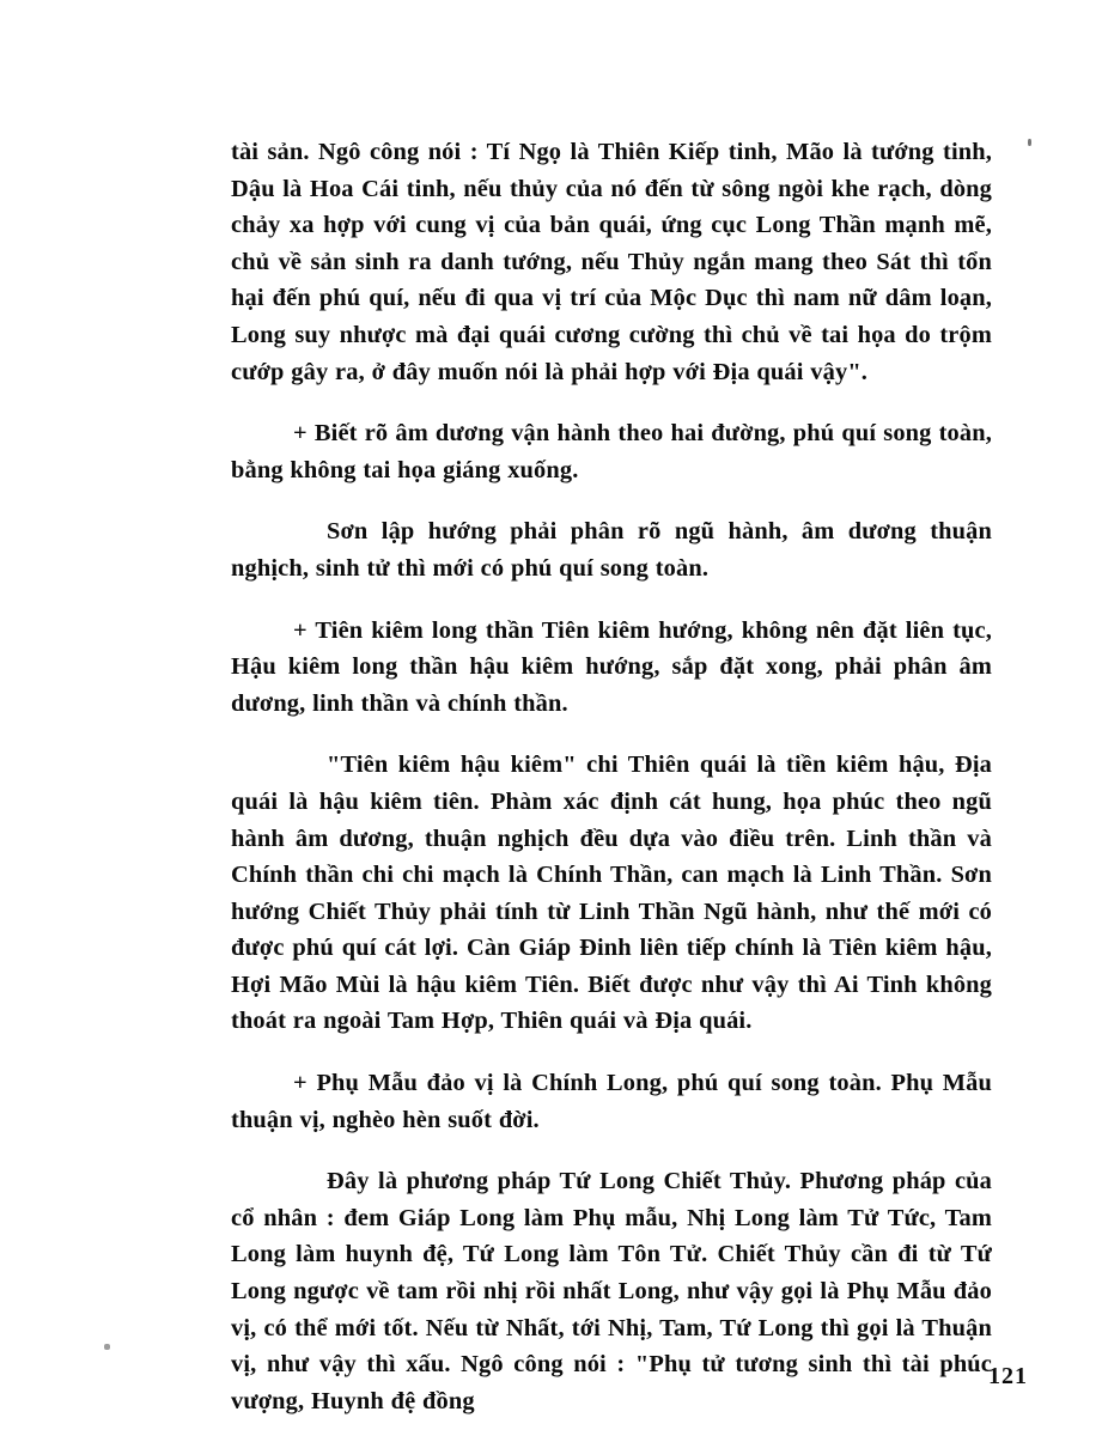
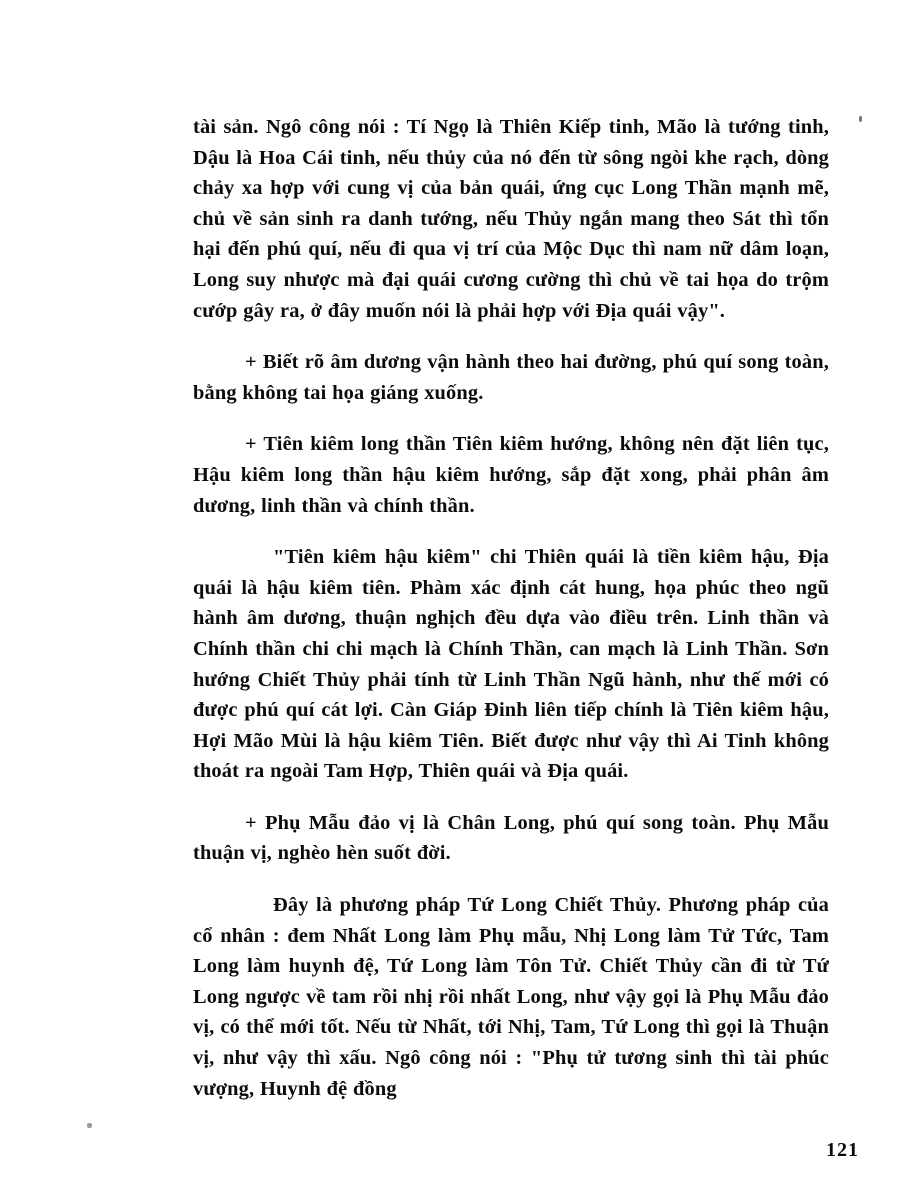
  tài sản. Ngô công nói : Tí Ngọ là Thiên Kiếp tinh, Mão là tướng tinh, Dậu là Hoa Cái tinh, nếu thủy của nó đến từ sông ngòi khe rạch, dòng chảy xa hợp với cung vị của bản quái, ứng cục Long Thần mạnh mẽ, chủ về sản sinh ra danh tướng, nếu Thủy ngắn mang theo Sát thì tổn hại đến phú quí, nếu đi qua vị trí của Mộc Dục thì nam nữ dâm loạn, Long suy nhược mà đại quái cương cường thì chủ về tai họa do trộm cướp gây ra, ở đây muốn nói là phải hợp với Địa quái vậy".
  + Biết rõ âm dương vận hành theo hai đường, phú quí song toàn, bằng không tai họa giáng xuống.
- Sơn lập hướng phải phân rõ ngũ hành, âm dương thuận nghịch, sinh tử thì mới có phú quí song toàn.
  + Tiên kiêm long thần Tiên kiêm hướng, không nên đặt liên tục, Hậu kiêm long thần hậu kiêm hướng, sắp đặt xong, phải phân âm dương, linh thần và chính thần.
  "Tiên kiêm hậu kiêm" chi Thiên quái là tiền kiêm hậu, Địa quái là hậu kiêm tiên. Phàm xác định cát hung, họa phúc theo ngũ hành âm dương, thuận nghịch đều dựa vào điều trên. Linh thần và Chính thần chi chi mạch là Chính Thần, can mạch là Linh Thần. Sơn hướng Chiết Thủy phải tính từ Linh Thần Ngũ hành, như thế mới có được phú quí cát lợi. Càn Giáp Đinh liên tiếp chính là Tiên kiêm hậu, Hợi Mão Mùi là hậu kiêm Tiên. Biết được như vậy thì Ai Tinh không thoát ra ngoài Tam Hợp, Thiên quái và Địa quái.
- + Phụ Mẫu đảo vị là Chính Long, phú quí song toàn. Phụ Mẫu thuận vị, nghèo hèn suốt đời.
+ + Phụ Mẫu đảo vị là Chân Long, phú quí song toàn. Phụ Mẫu thuận vị, nghèo hèn suốt đời.
- Đây là phương pháp Tứ Long Chiết Thủy. Phương pháp của cổ nhân : đem Giáp Long làm Phụ mẫu, Nhị Long làm Tử Tức, Tam Long làm huynh đệ, Tứ Long làm Tôn Tử. Chiết Thủy cần đi từ Tứ Long ngược về tam rồi nhị rồi nhất Long, như vậy gọi là Phụ Mẫu đảo vị, có thể mới tốt. Nếu từ Nhất, tới Nhị, Tam, Tứ Long thì gọi là Thuận vị, như vậy thì xấu. Ngô công nói : "Phụ tử tương sinh thì tài phúc vượng, Huynh đệ đồng
+ Đây là phương pháp Tứ Long Chiết Thủy. Phương pháp của cổ nhân : đem Nhất Long làm Phụ mẫu, Nhị Long làm Tử Tức, Tam Long làm huynh đệ, Tứ Long làm Tôn Tử. Chiết Thủy cần đi từ Tứ Long ngược về tam rồi nhị rồi nhất Long, như vậy gọi là Phụ Mẫu đảo vị, có thể mới tốt. Nếu từ Nhất, tới Nhị, Tam, Tứ Long thì gọi là Thuận vị, như vậy thì xấu. Ngô công nói : "Phụ tử tương sinh thì tài phúc vượng, Huynh đệ đồng
  121
